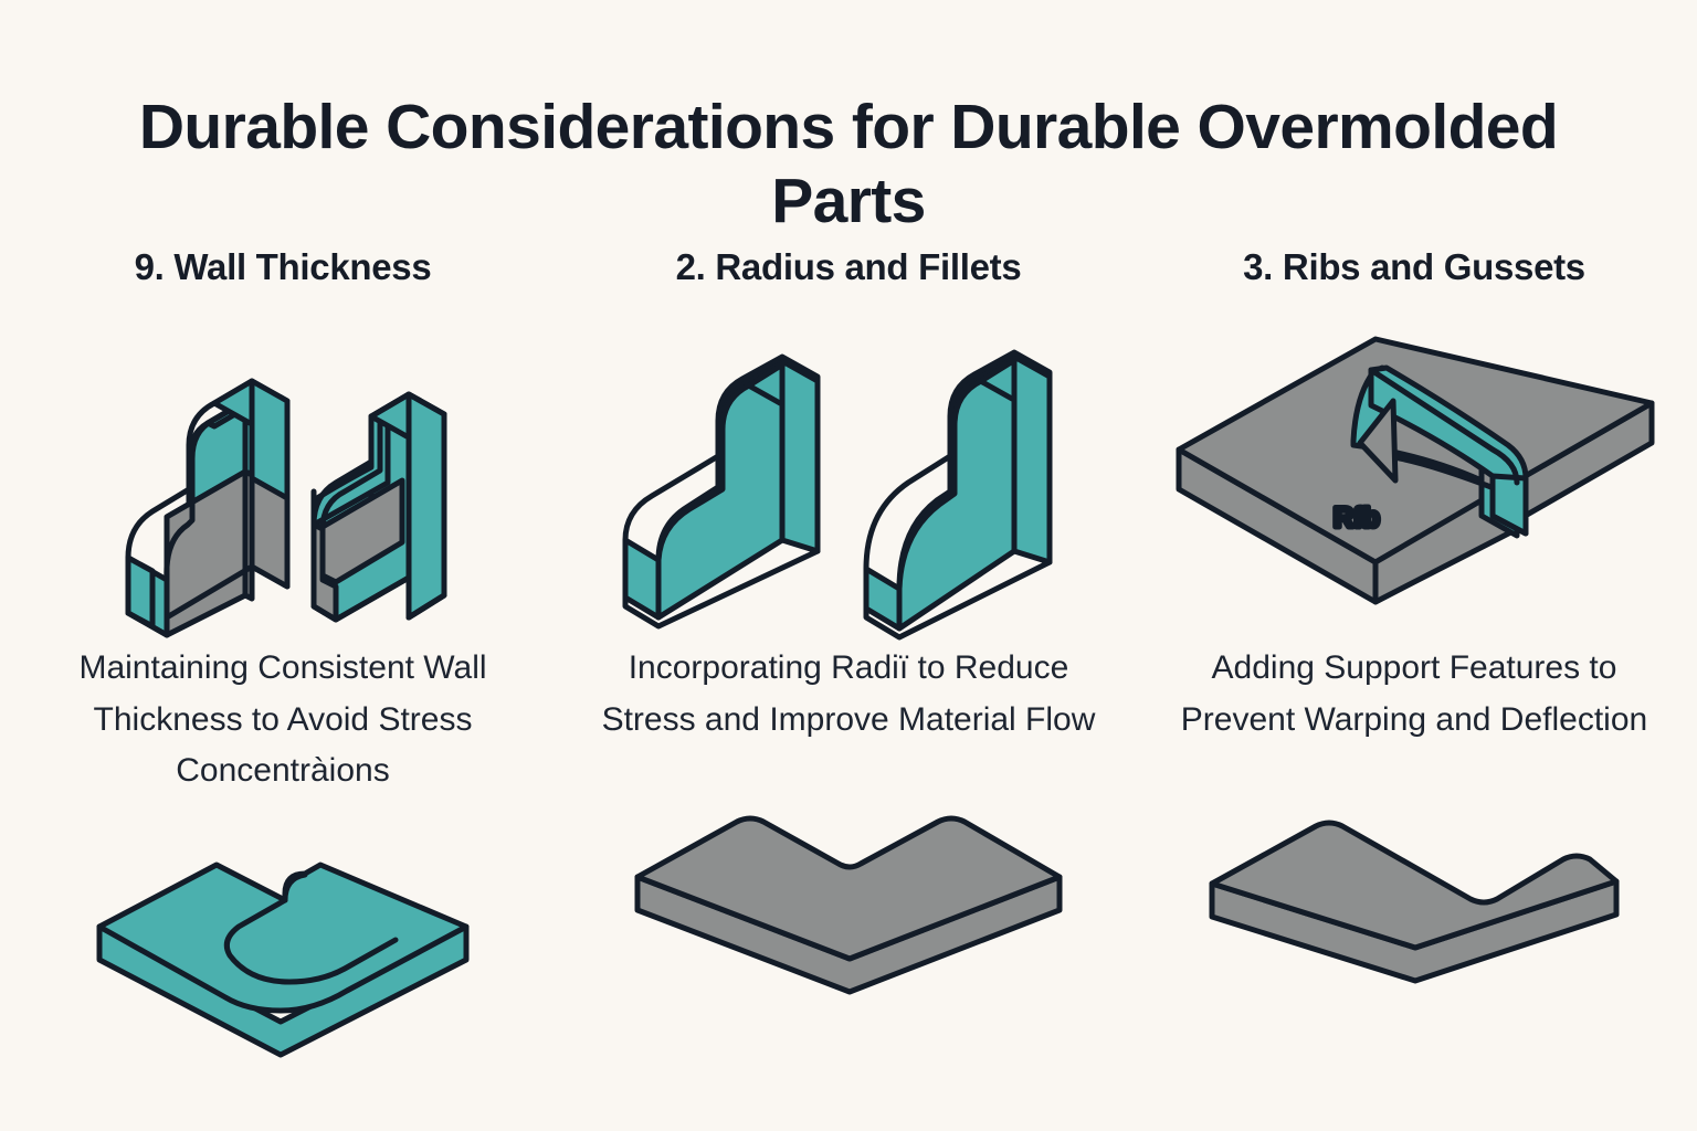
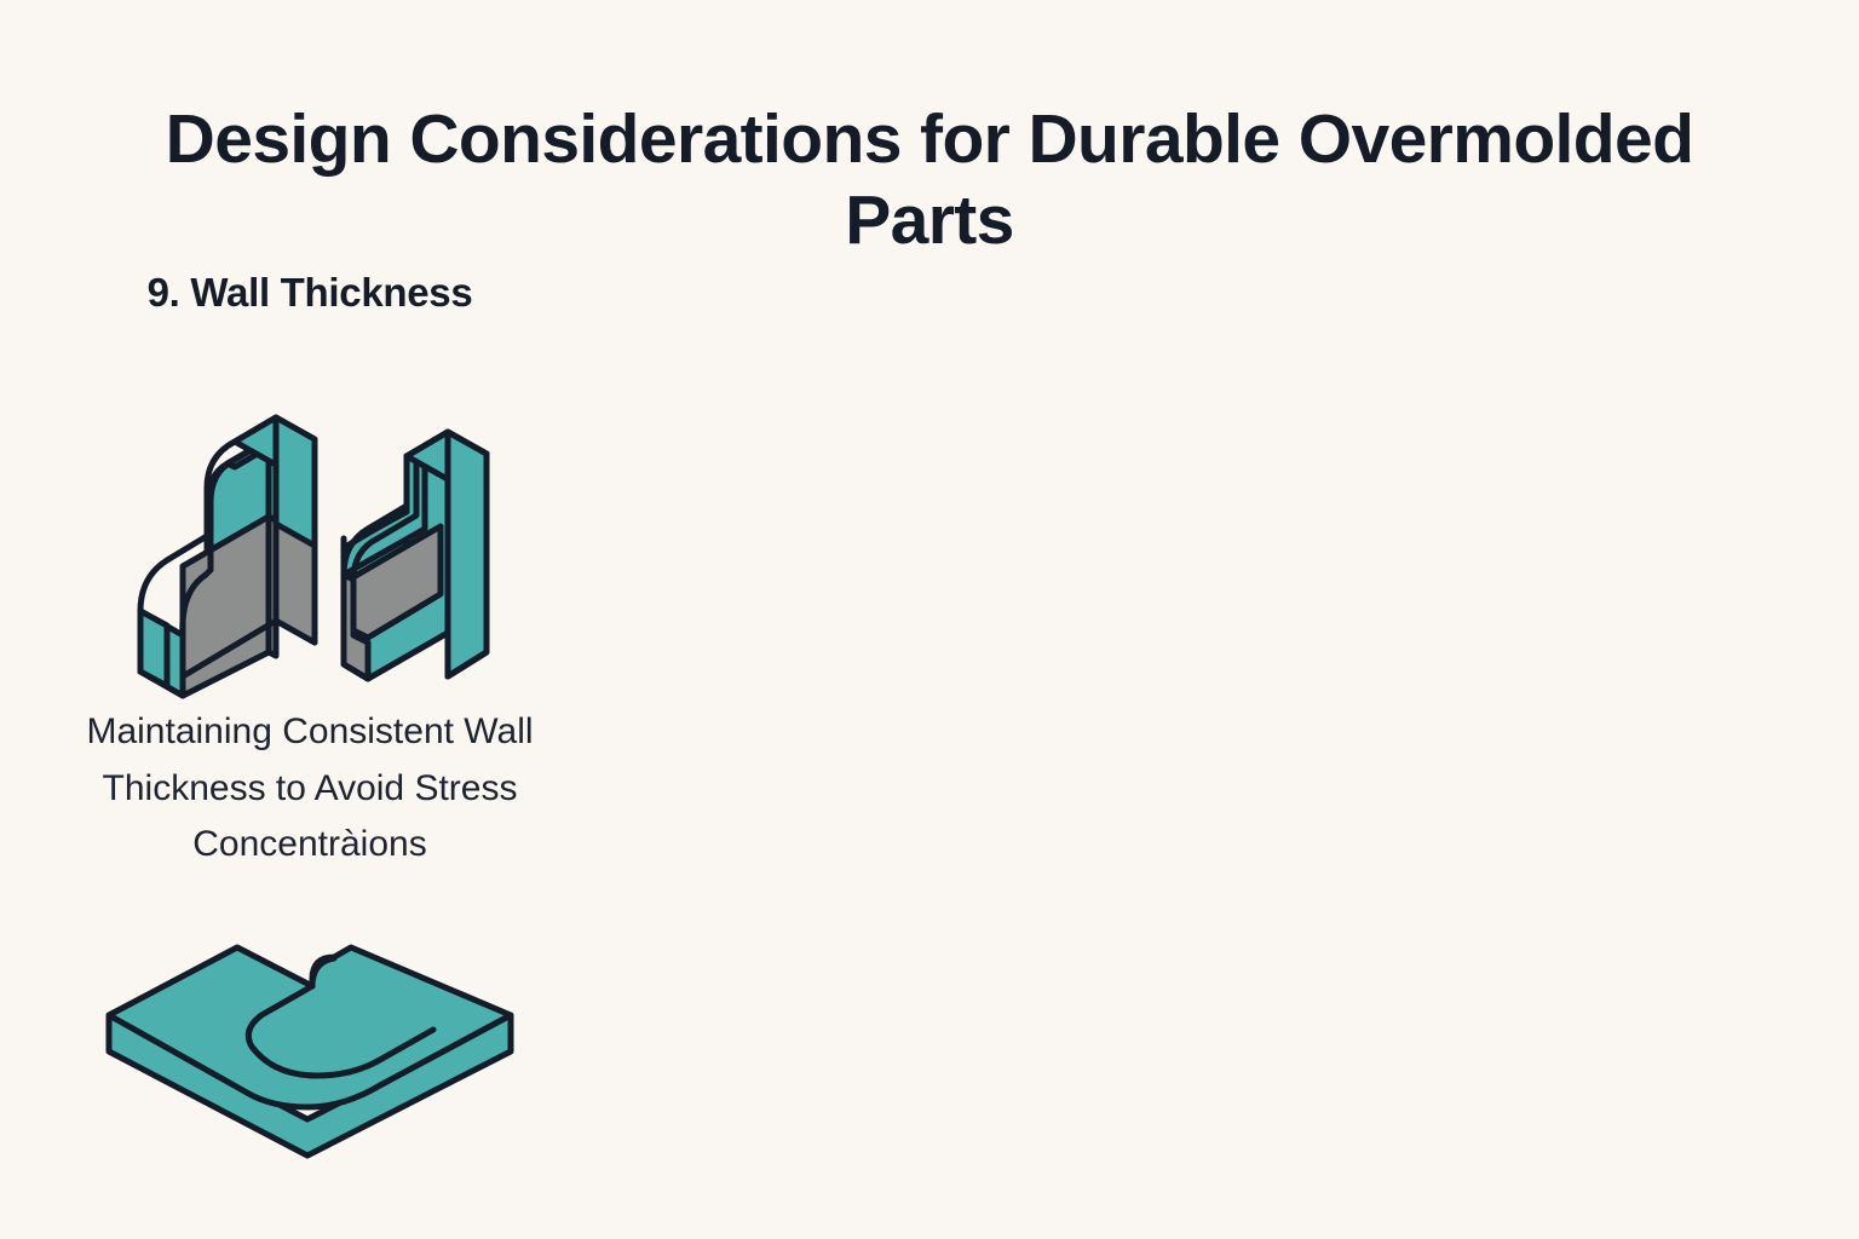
- Durable Considerations for Durable Overmolded Parts
+ Design Considerations for Durable Overmolded Parts
  9. Wall Thickness
  Maintaining Consistent Wall Thickness to Avoid Stress Concentràions
- 2. Radius and Fillets
- Incorporating Radiï to Reduce Stress and Improve Material Flow
- 3. Ribs and Gussets
- Rfb
- Adding Support Features to Prevent Warping and Deflection
